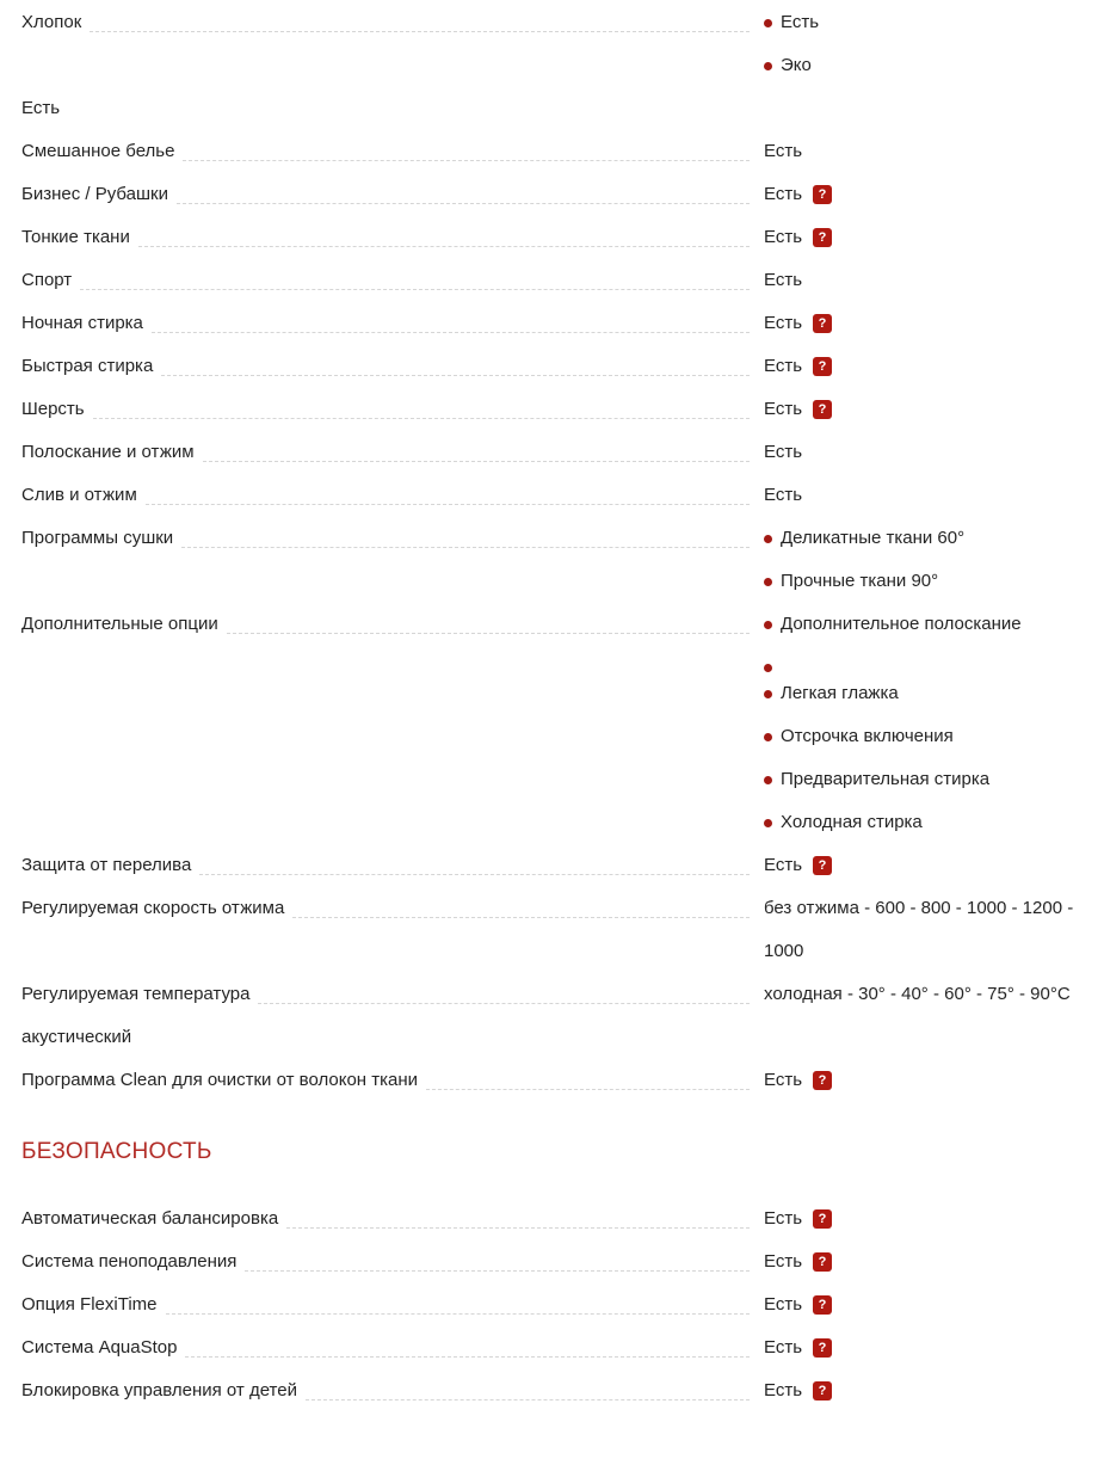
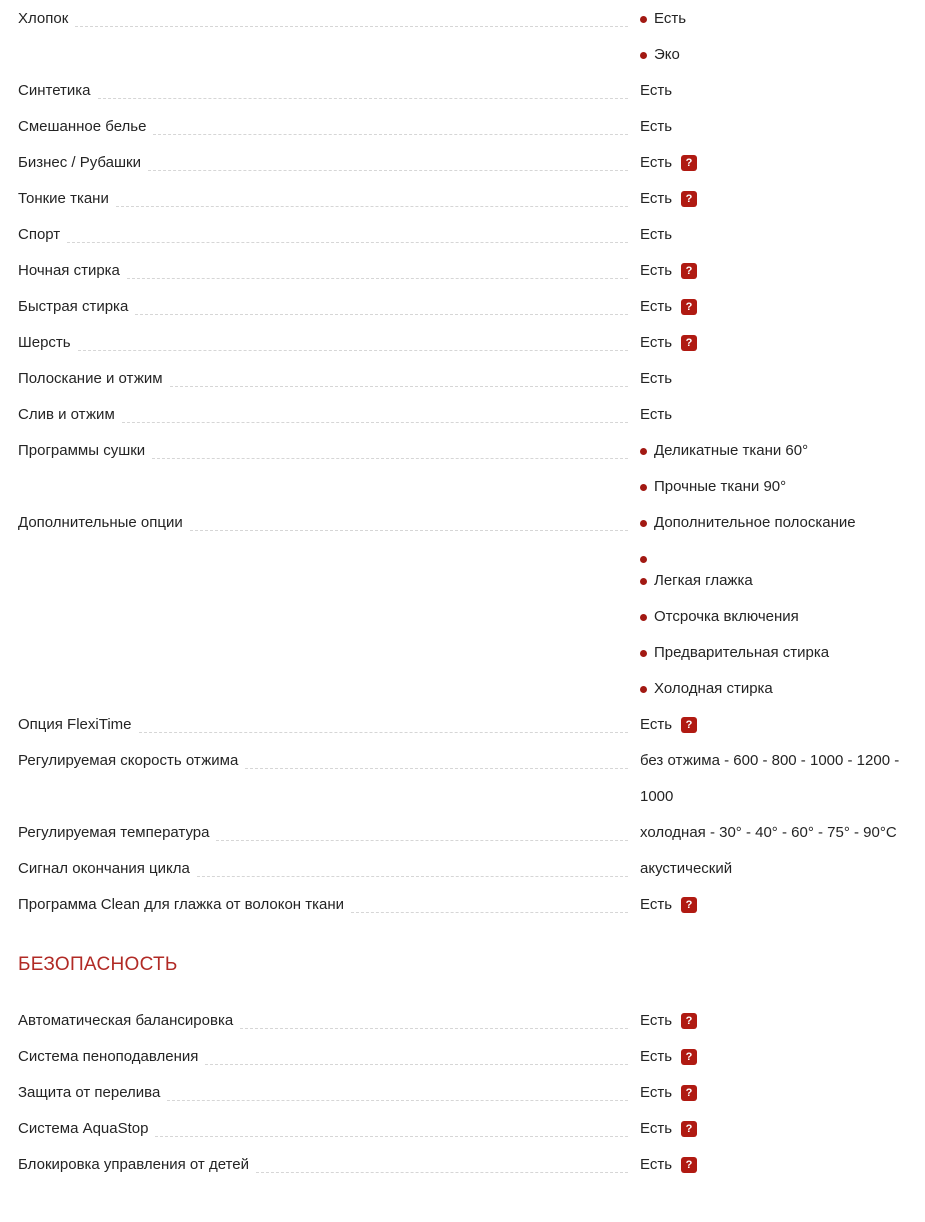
  Хлопок
  Есть
  Эко
+ Синтетика
  Есть
  Смешанное белье
  Есть
  Бизнес / Рубашки
  Есть
  ?
  Тонкие ткани
  Есть
  ?
  Спорт
  Есть
  Ночная стирка
  Есть
  ?
  Быстрая стирка
  Есть
  ?
  Шерсть
  Есть
  ?
  Полоскание и отжим
  Есть
  Слив и отжим
  Есть
  Программы сушки
  Деликатные ткани 60°
  Прочные ткани 90°
  Дополнительные опции
  Дополнительное полоскание
  Легкая глажка
  Отсрочка включения
  Предварительная стирка
  Холодная стирка
- Защита от перелива
+ Опция FlexiTime
  Есть
  ?
  Регулируемая скорость отжима
  без отжима - 600 - 800 - 1000 - 1200 - 1000
  Регулируемая температура
  холодная - 30° - 40° - 60° - 75° - 90°C
+ Сигнал окончания цикла
  акустический
- Программа Clean для очистки от волокон ткани
+ Программа Clean для глажка от волокон ткани
  Есть
  ?
  БЕЗОПАСНОСТЬ
  Автоматическая балансировка
  Есть
  ?
  Система пеноподавления
  Есть
  ?
- Опция FlexiTime
+ Защита от перелива
  Есть
  ?
  Система AquaStop
  Есть
  ?
  Блокировка управления от детей
  Есть
  ?
